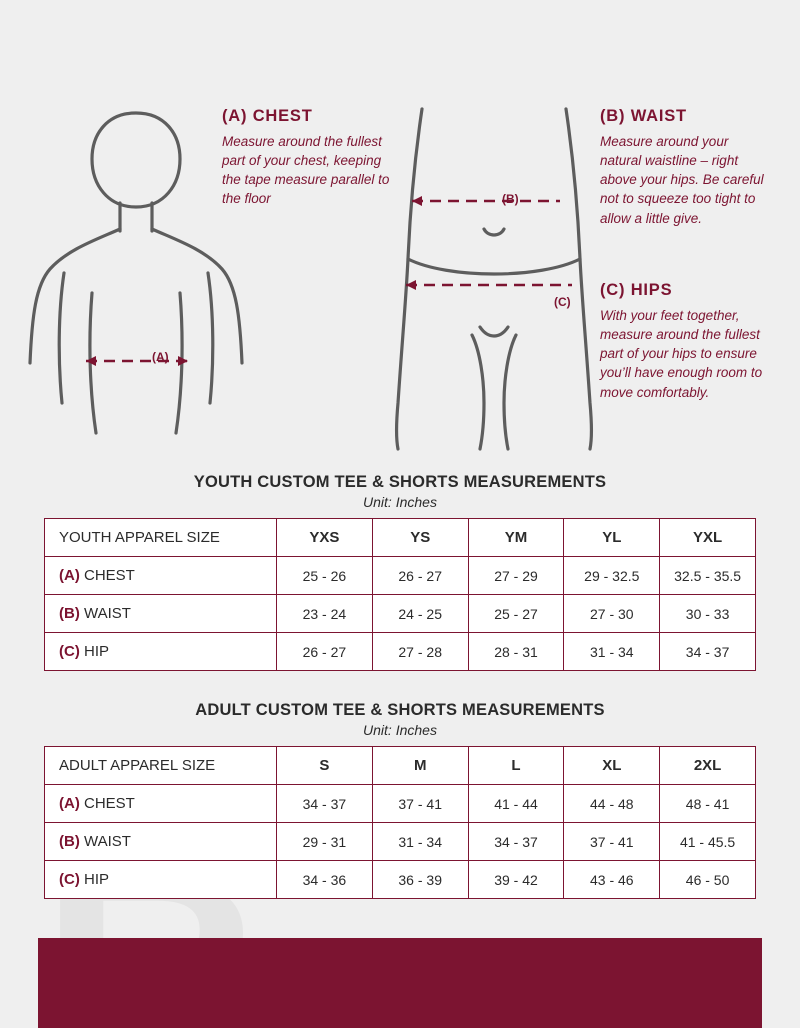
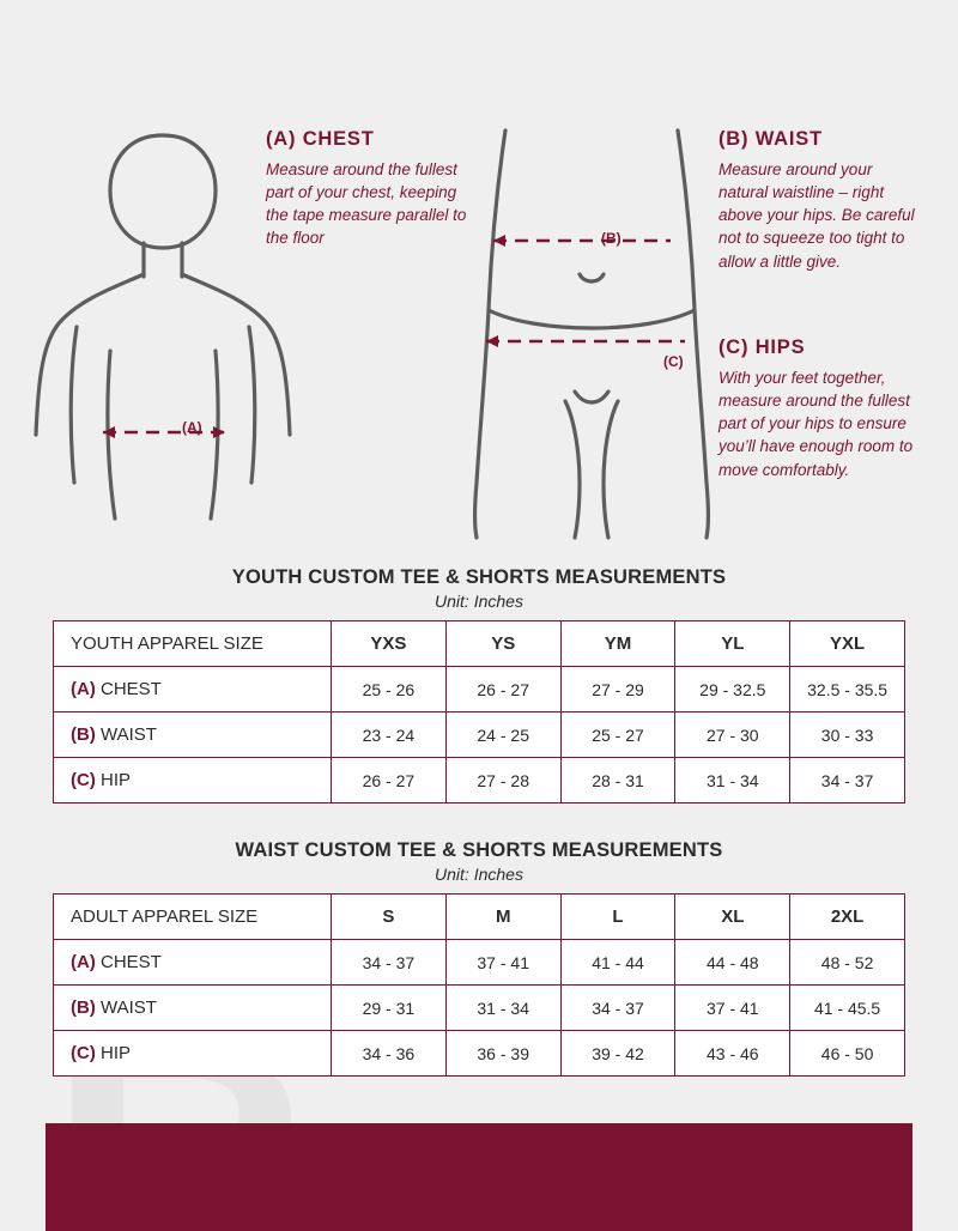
  (A)
  (A) CHEST
  Measure around the fullest part of your chest, keeping the tape measure parallel to the floor
  (B)
  (C)
  (B) WAIST
  Measure around your natural waistline – right above your hips. Be careful not to squeeze too tight to allow a little give.
  (C) HIPS
  With your feet together, measure around the fullest part of your hips to ensure you’ll have enough room to move comfortably.
  YOUTH CUSTOM TEE & SHORTS MEASUREMENTS
  Unit: Inches
  YOUTH APPAREL SIZE	YXS	YS	YM	YL	YXL
  (A) CHEST	25 - 26	26 - 27	27 - 29	29 - 32.5	32.5 - 35.5
  (B) WAIST	23 - 24	24 - 25	25 - 27	27 - 30	30 - 33
  (C) HIP	26 - 27	27 - 28	28 - 31	31 - 34	34 - 37
- ADULT CUSTOM TEE & SHORTS MEASUREMENTS
+ WAIST CUSTOM TEE & SHORTS MEASUREMENTS
  Unit: Inches
  ADULT APPAREL SIZE	S	M	L	XL	2XL
- (A) CHEST	34 - 37	37 - 41	41 - 44	44 - 48	48 - 41
+ (A) CHEST	34 - 37	37 - 41	41 - 44	44 - 48	48 - 52
  (B) WAIST	29 - 31	31 - 34	34 - 37	37 - 41	41 - 45.5
  (C) HIP	34 - 36	36 - 39	39 - 42	43 - 46	46 - 50
